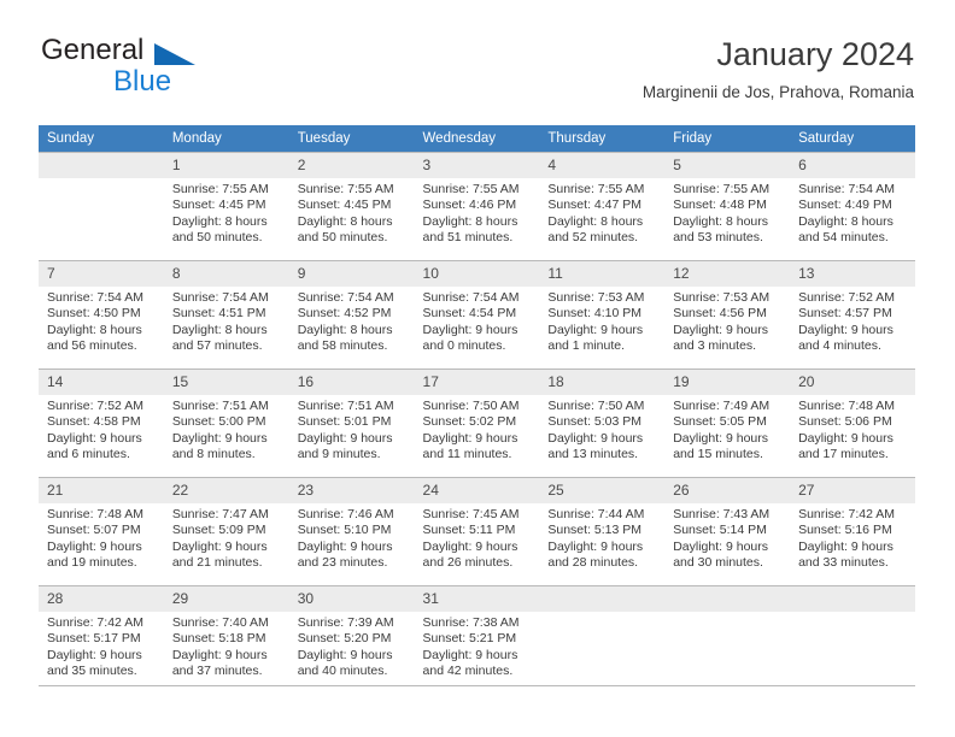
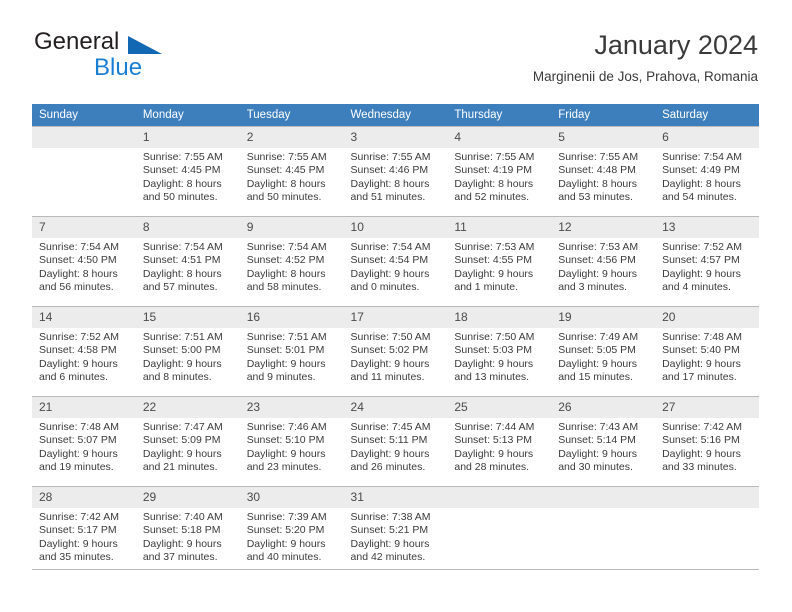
  General
  Blue
  January 2024
  Marginenii de Jos, Prahova, Romania
  Sunday	Monday	Tuesday	Wednesday	Thursday	Friday	Saturday
- 	1Sunrise: 7:55 AMSunset: 4:45 PMDaylight: 8 hoursand 50 minutes.	2Sunrise: 7:55 AMSunset: 4:45 PMDaylight: 8 hoursand 50 minutes.	3Sunrise: 7:55 AMSunset: 4:46 PMDaylight: 8 hoursand 51 minutes.	4Sunrise: 7:55 AMSunset: 4:47 PMDaylight: 8 hoursand 52 minutes.	5Sunrise: 7:55 AMSunset: 4:48 PMDaylight: 8 hoursand 53 minutes.	6Sunrise: 7:54 AMSunset: 4:49 PMDaylight: 8 hoursand 54 minutes.
+ 	1Sunrise: 7:55 AMSunset: 4:45 PMDaylight: 8 hoursand 50 minutes.	2Sunrise: 7:55 AMSunset: 4:45 PMDaylight: 8 hoursand 50 minutes.	3Sunrise: 7:55 AMSunset: 4:46 PMDaylight: 8 hoursand 51 minutes.	4Sunrise: 7:55 AMSunset: 4:19 PMDaylight: 8 hoursand 52 minutes.	5Sunrise: 7:55 AMSunset: 4:48 PMDaylight: 8 hoursand 53 minutes.	6Sunrise: 7:54 AMSunset: 4:49 PMDaylight: 8 hoursand 54 minutes.
- 7Sunrise: 7:54 AMSunset: 4:50 PMDaylight: 8 hoursand 56 minutes.	8Sunrise: 7:54 AMSunset: 4:51 PMDaylight: 8 hoursand 57 minutes.	9Sunrise: 7:54 AMSunset: 4:52 PMDaylight: 8 hoursand 58 minutes.	10Sunrise: 7:54 AMSunset: 4:54 PMDaylight: 9 hoursand 0 minutes.	11Sunrise: 7:53 AMSunset: 4:10 PMDaylight: 9 hoursand 1 minute.	12Sunrise: 7:53 AMSunset: 4:56 PMDaylight: 9 hoursand 3 minutes.	13Sunrise: 7:52 AMSunset: 4:57 PMDaylight: 9 hoursand 4 minutes.
+ 7Sunrise: 7:54 AMSunset: 4:50 PMDaylight: 8 hoursand 56 minutes.	8Sunrise: 7:54 AMSunset: 4:51 PMDaylight: 8 hoursand 57 minutes.	9Sunrise: 7:54 AMSunset: 4:52 PMDaylight: 8 hoursand 58 minutes.	10Sunrise: 7:54 AMSunset: 4:54 PMDaylight: 9 hoursand 0 minutes.	11Sunrise: 7:53 AMSunset: 4:55 PMDaylight: 9 hoursand 1 minute.	12Sunrise: 7:53 AMSunset: 4:56 PMDaylight: 9 hoursand 3 minutes.	13Sunrise: 7:52 AMSunset: 4:57 PMDaylight: 9 hoursand 4 minutes.
- 14Sunrise: 7:52 AMSunset: 4:58 PMDaylight: 9 hoursand 6 minutes.	15Sunrise: 7:51 AMSunset: 5:00 PMDaylight: 9 hoursand 8 minutes.	16Sunrise: 7:51 AMSunset: 5:01 PMDaylight: 9 hoursand 9 minutes.	17Sunrise: 7:50 AMSunset: 5:02 PMDaylight: 9 hoursand 11 minutes.	18Sunrise: 7:50 AMSunset: 5:03 PMDaylight: 9 hoursand 13 minutes.	19Sunrise: 7:49 AMSunset: 5:05 PMDaylight: 9 hoursand 15 minutes.	20Sunrise: 7:48 AMSunset: 5:06 PMDaylight: 9 hoursand 17 minutes.
+ 14Sunrise: 7:52 AMSunset: 4:58 PMDaylight: 9 hoursand 6 minutes.	15Sunrise: 7:51 AMSunset: 5:00 PMDaylight: 9 hoursand 8 minutes.	16Sunrise: 7:51 AMSunset: 5:01 PMDaylight: 9 hoursand 9 minutes.	17Sunrise: 7:50 AMSunset: 5:02 PMDaylight: 9 hoursand 11 minutes.	18Sunrise: 7:50 AMSunset: 5:03 PMDaylight: 9 hoursand 13 minutes.	19Sunrise: 7:49 AMSunset: 5:05 PMDaylight: 9 hoursand 15 minutes.	20Sunrise: 7:48 AMSunset: 5:40 PMDaylight: 9 hoursand 17 minutes.
  21Sunrise: 7:48 AMSunset: 5:07 PMDaylight: 9 hoursand 19 minutes.	22Sunrise: 7:47 AMSunset: 5:09 PMDaylight: 9 hoursand 21 minutes.	23Sunrise: 7:46 AMSunset: 5:10 PMDaylight: 9 hoursand 23 minutes.	24Sunrise: 7:45 AMSunset: 5:11 PMDaylight: 9 hoursand 26 minutes.	25Sunrise: 7:44 AMSunset: 5:13 PMDaylight: 9 hoursand 28 minutes.	26Sunrise: 7:43 AMSunset: 5:14 PMDaylight: 9 hoursand 30 minutes.	27Sunrise: 7:42 AMSunset: 5:16 PMDaylight: 9 hoursand 33 minutes.
  28Sunrise: 7:42 AMSunset: 5:17 PMDaylight: 9 hoursand 35 minutes.	29Sunrise: 7:40 AMSunset: 5:18 PMDaylight: 9 hoursand 37 minutes.	30Sunrise: 7:39 AMSunset: 5:20 PMDaylight: 9 hoursand 40 minutes.	31Sunrise: 7:38 AMSunset: 5:21 PMDaylight: 9 hoursand 42 minutes.
